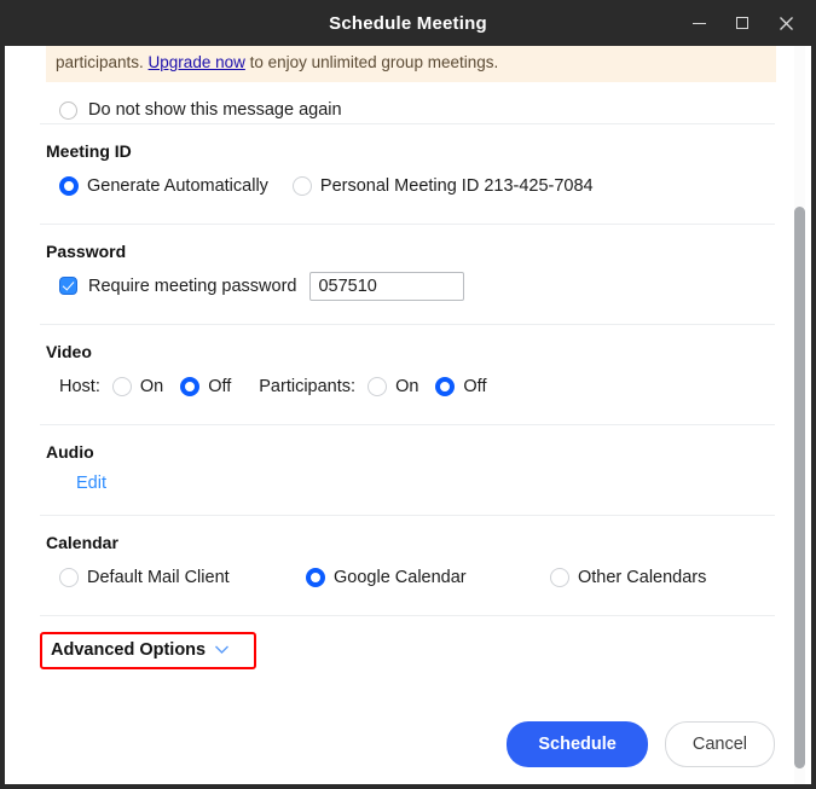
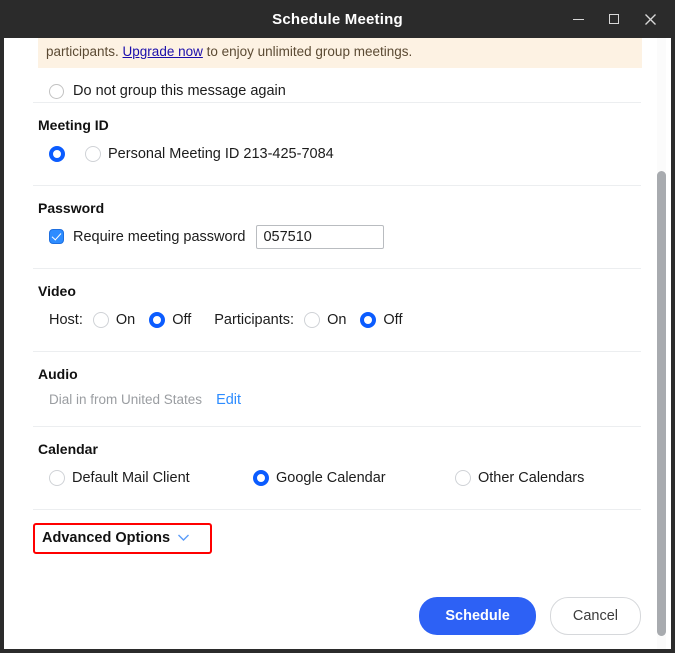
  Schedule Meeting
  participants. Upgrade now to enjoy unlimited group meetings.
- Do not show this message again
+ Do not group this message again
  Meeting ID
- Generate Automatically
  Personal Meeting ID 213-425-7084
  Password
  Require meeting password
  057510
  Video
  Host:
  On
  Off
  Participants:
  On
  Off
  Audio
+ Dial in from United States
  Edit
  Calendar
  Default Mail Client
  Google Calendar
  Other Calendars
  Advanced Options
  Schedule
  Cancel
